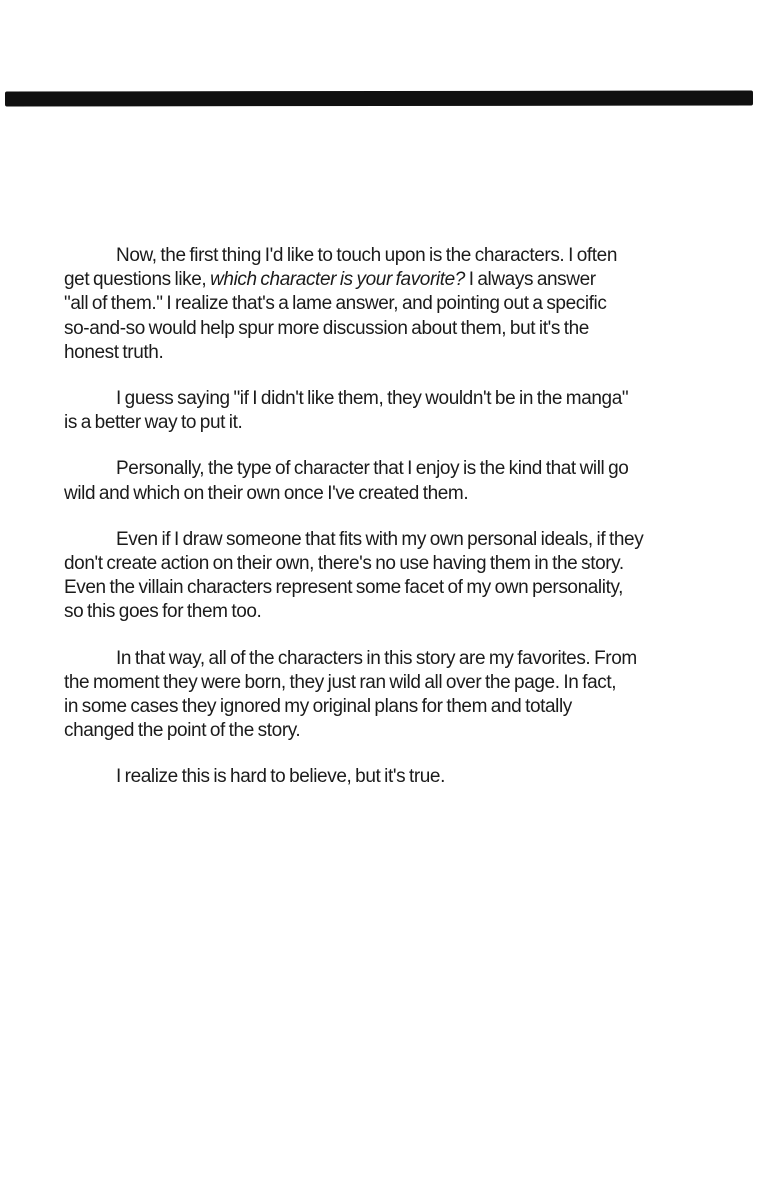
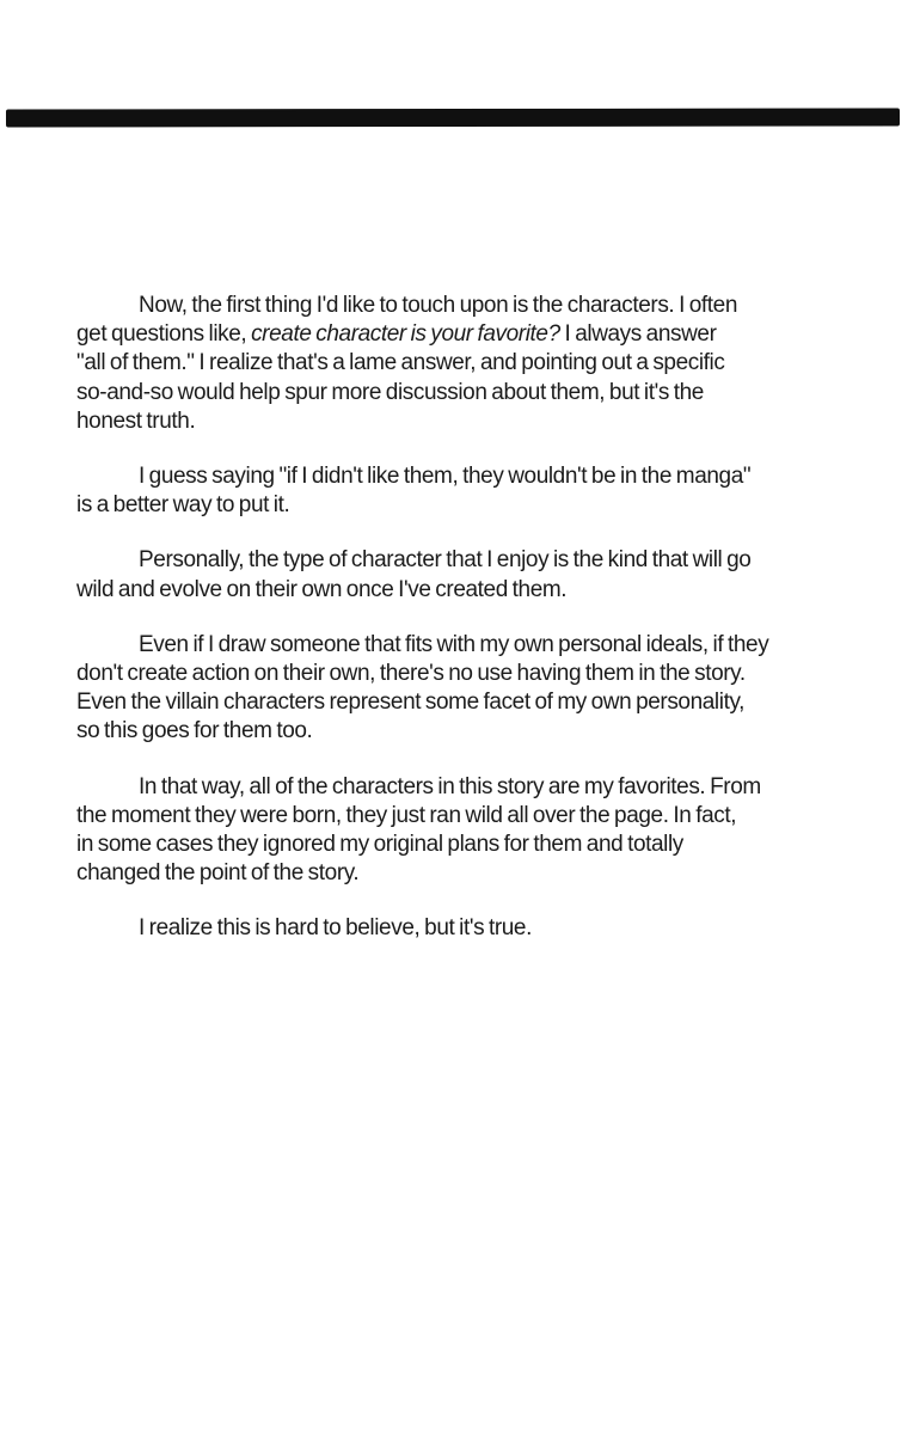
  Now, the first thing I'd like to touch upon is the characters. I often
- get questions like, which character is your favorite? I always answer
+ get questions like, create character is your favorite? I always answer
  "all of them." I realize that's a lame answer, and pointing out a specific
  so-and-so would help spur more discussion about them, but it's the
  honest truth.
  I guess saying "if I didn't like them, they wouldn't be in the manga"
  is a better way to put it.
  Personally, the type of character that I enjoy is the kind that will go
- wild and which on their own once I've created them.
+ wild and evolve on their own once I've created them.
  Even if I draw someone that fits with my own personal ideals, if they
  don't create action on their own, there's no use having them in the story.
  Even the villain characters represent some facet of my own personality,
  so this goes for them too.
  In that way, all of the characters in this story are my favorites. From
  the moment they were born, they just ran wild all over the page. In fact,
  in some cases they ignored my original plans for them and totally
  changed the point of the story.
  I realize this is hard to believe, but it's true.
